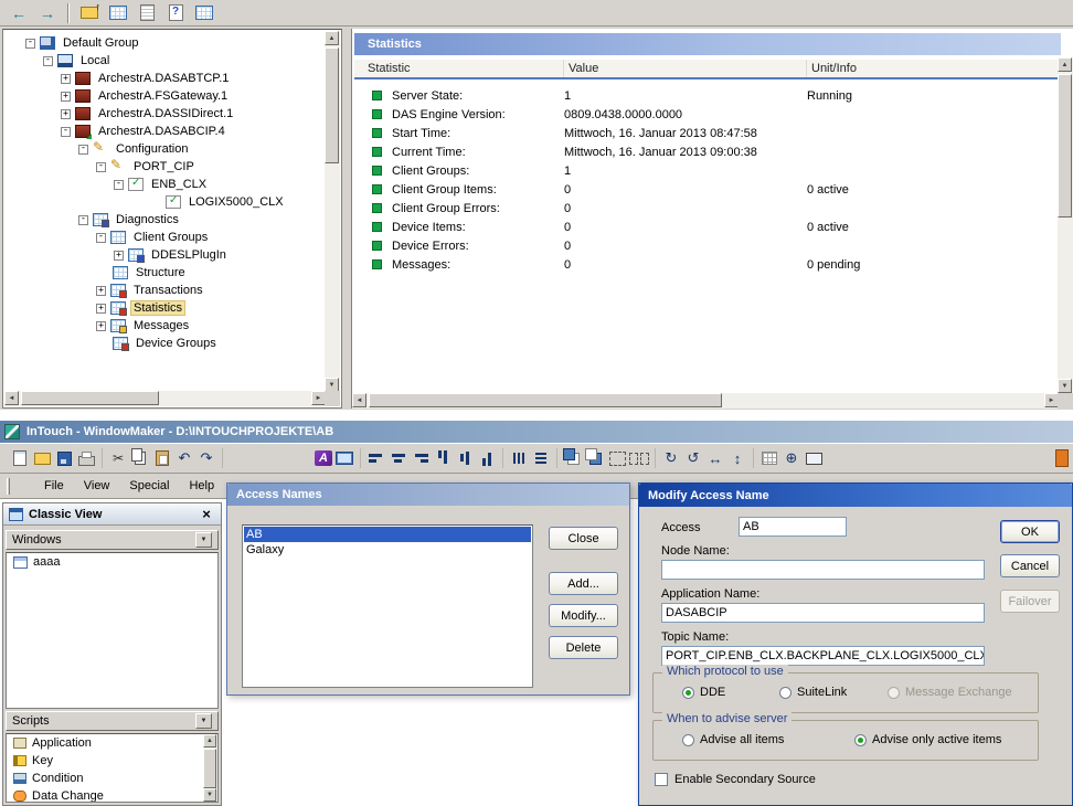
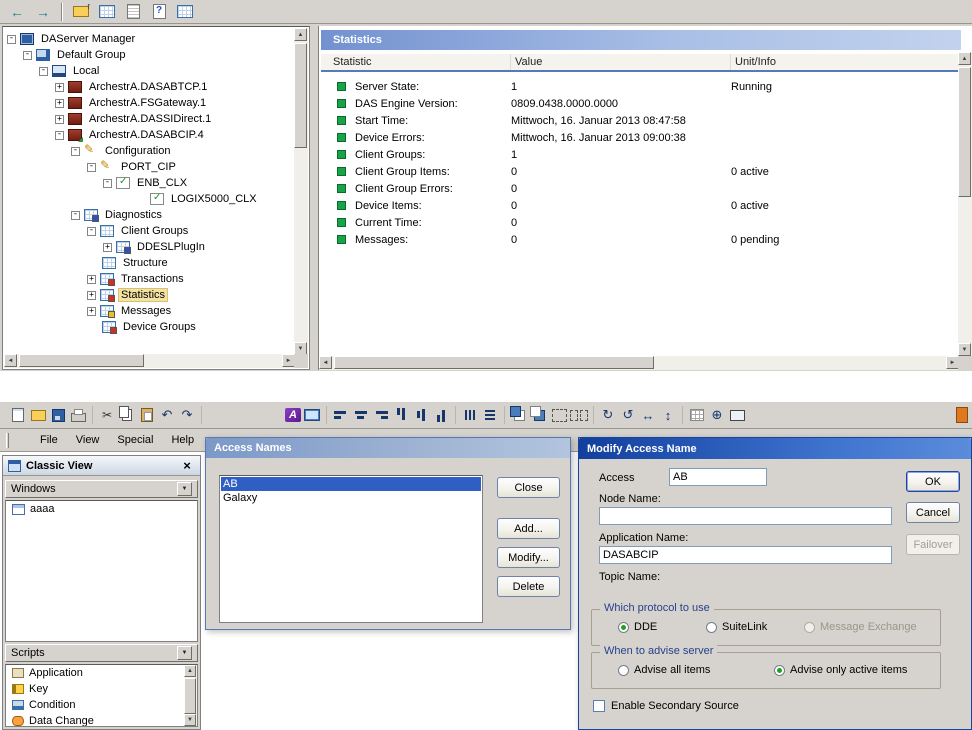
  ←
  →
+ DAServer Manager
  Default Group
  Local
  ArchestrA.DASABTCP.1
  ArchestrA.FSGateway.1
  ArchestrA.DASSIDirect.1
  ArchestrA.DASABCIP.4
  Configuration
  PORT_CIP
  ENB_CLX
  LOGIX5000_CLX
  Diagnostics
  Client Groups
  DDESLPlugIn
  Structure
  Transactions
  Statistics
  Messages
  Device Groups
  Statistics
  Statistic
  Value
  Unit/Info
  Server State:
  1
  Running
  DAS Engine Version:
  0809.0438.0000.0000
  Start Time:
  Mittwoch, 16. Januar 2013 08:47:58
- Current Time:
+ Device Errors:
  Mittwoch, 16. Januar 2013 09:00:38
  Client Groups:
  1
  Client Group Items:
  0
  0 active
  Client Group Errors:
  0
  Device Items:
  0
  0 active
- Device Errors:
+ Current Time:
  0
  Messages:
  0
  0 pending
- InTouch - WindowMaker - D:\INTOUCHPROJEKTE\AB
  File
  View
  Special
  Help
  Classic View
  ×
  Windows
  aaaa
  Scripts
  Application
  Key
  Condition
  Data Change
  Access Names
  AB
  Galaxy
  Close
  Add...
  Modify...
  Delete
  Modify Access Name
  Access
  AB
  OK
  Node Name:
  Cancel
  Application Name:
  DASABCIP
  Failover
  Topic Name:
- PORT_CIP.ENB_CLX.BACKPLANE_CLX.LOGIX5000_CLX
  Which protocol to use
  DDE
  SuiteLink
  Message Exchange
  When to advise server
  Advise all items
  Advise only active items
  Enable Secondary Source
